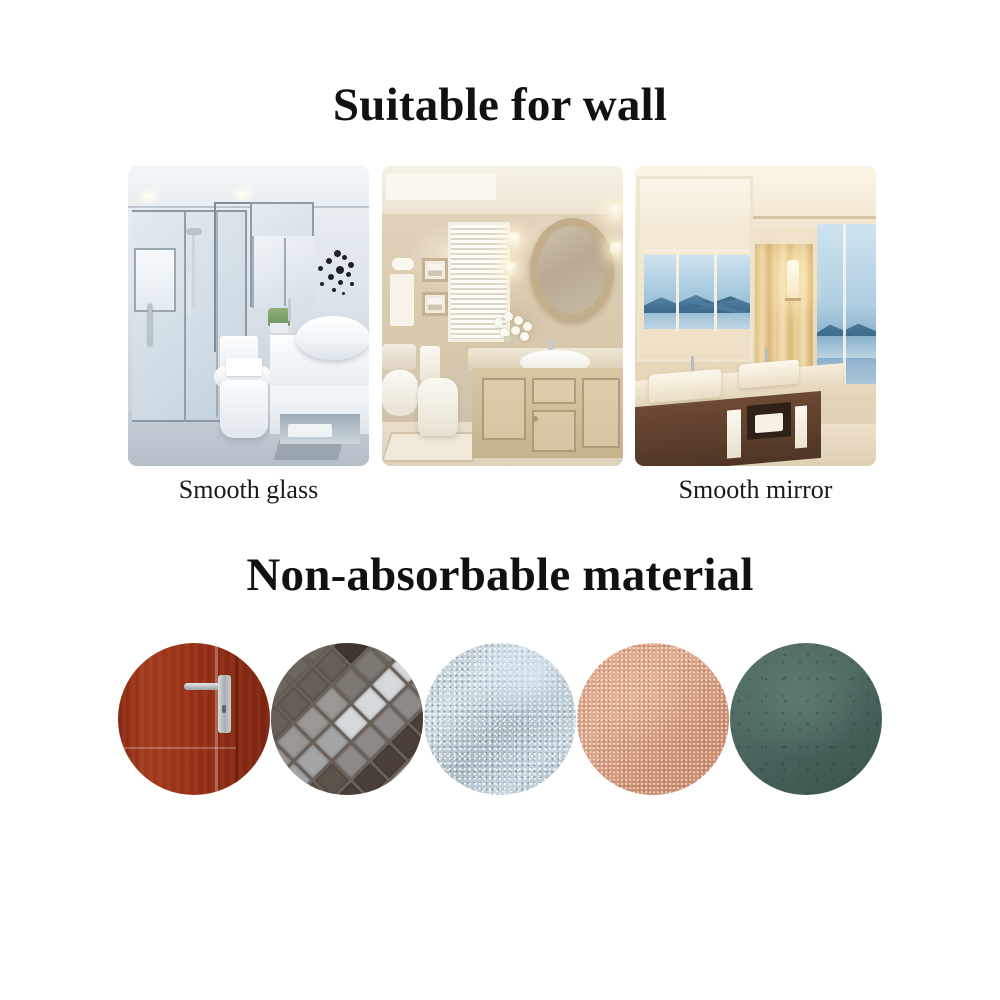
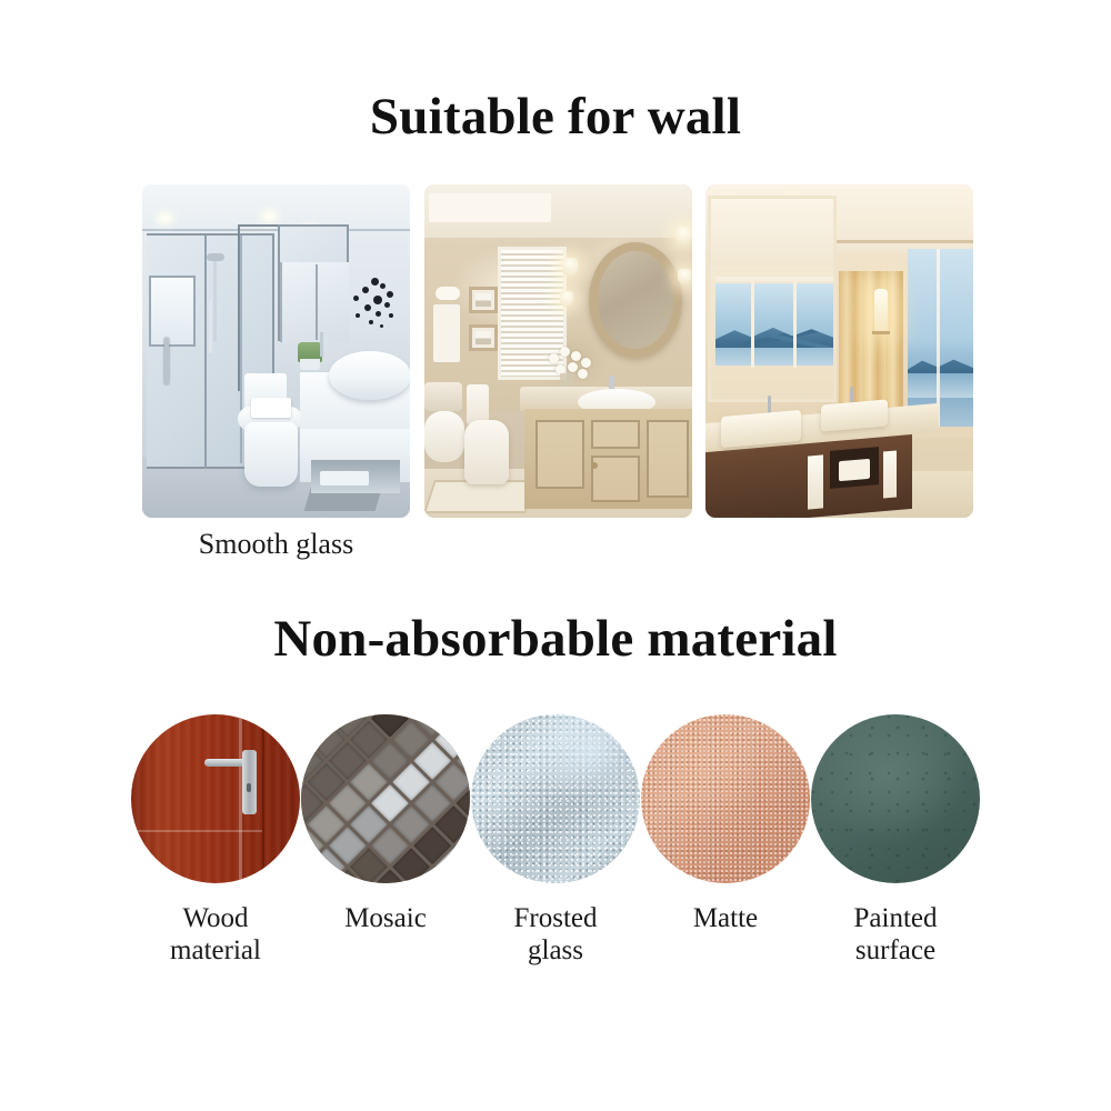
  Suitable for wall
  Smooth glass
- Smooth mirror
  Non-absorbable material
+ Wood
+ material
+ Mosaic
+ Frosted
+ glass
+ Matte
+ Painted
+ surface
